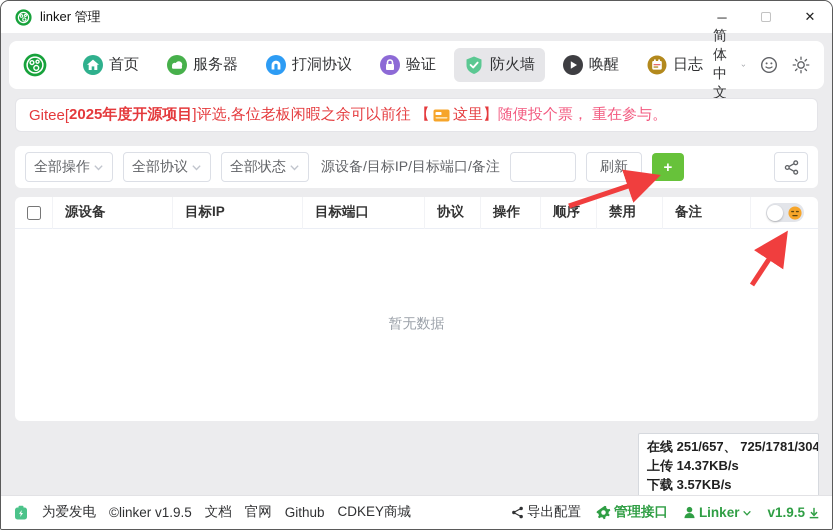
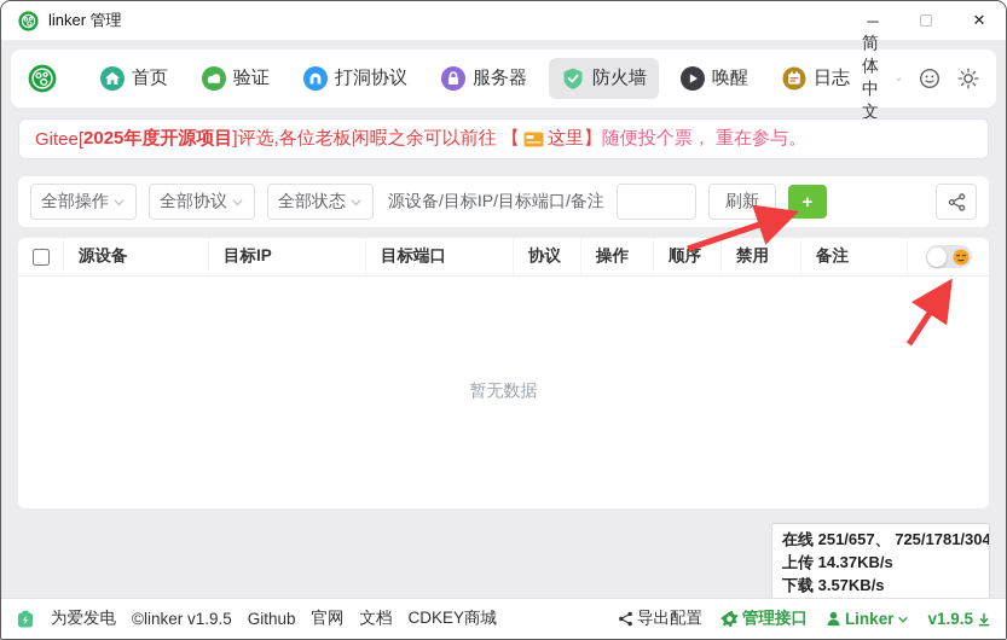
  linker 管理
  ─
  ✕
  首页
- 服务器
+ 验证
  打洞协议
- 验证
+ 服务器
  防火墙
  唤醒
  日志
  简体中文
  Gitee[
  2025年度开源项目
  ]评选,各位老板闲暇之余可以前往 【
  这里】
  随便投个票， 重在参与。
  全部操作
  全部协议
  全部状态
  源设备/目标IP/目标端口/备注
  刷新
  +
  源设备
  目标IP
  目标端口
  协议
  操作
  顺序
  禁用
  备注
  暂无数据
  在线 251/657、 725/1781/304
  上传 14.37KB/s
  下载 3.57KB/s
  为爱发电
  ©linker v1.9.5
- 文档
+ Github
  官网
- Github
+ 文档
  CDKEY商城
  导出配置
  管理接口
  Linker
  v1.9.5
